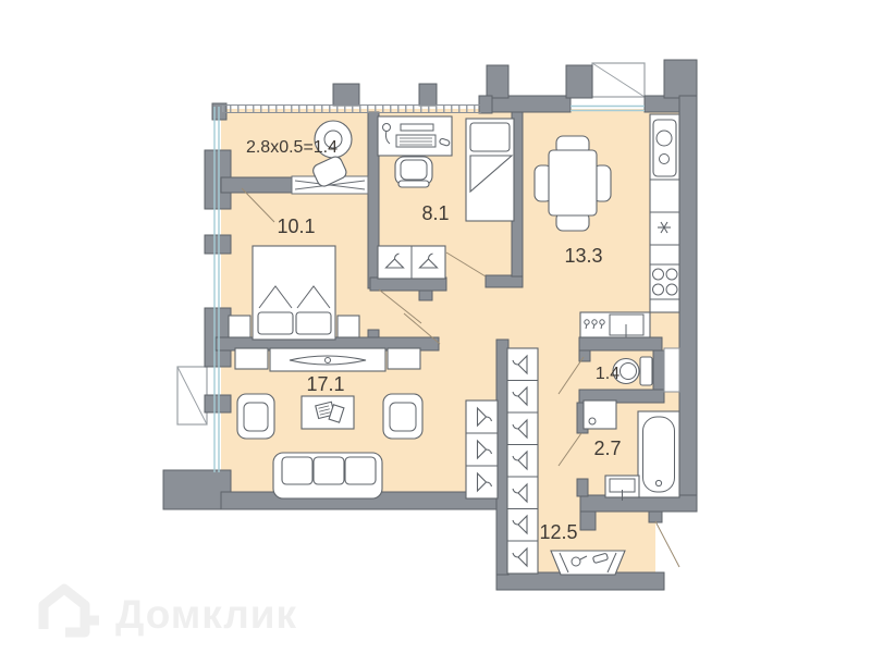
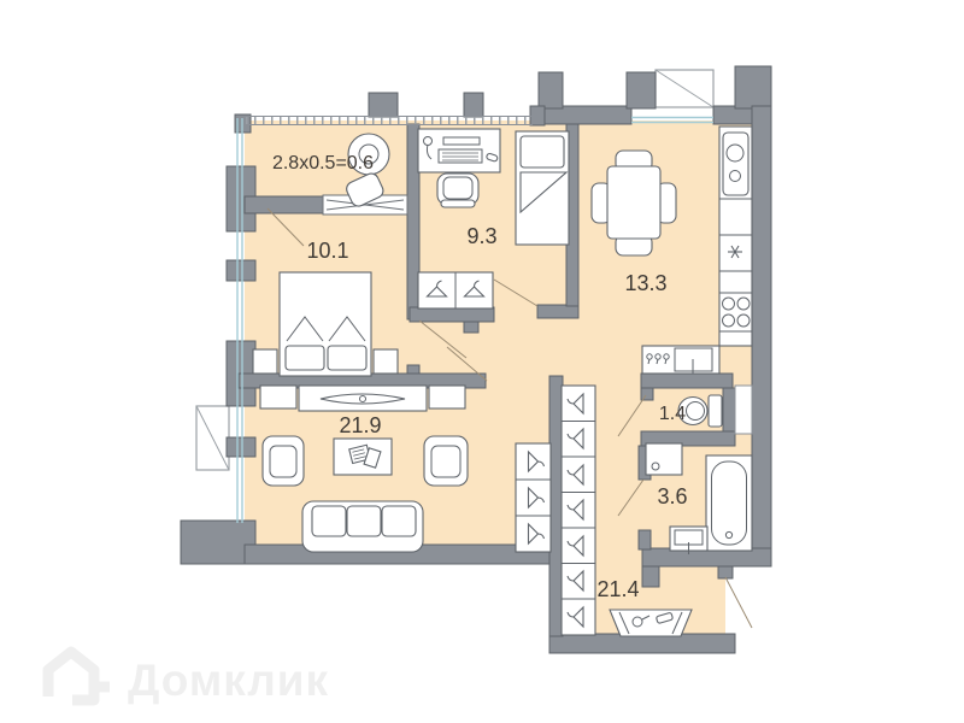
- 2.8x0.5=1.4
+ 2.8x0.5=0.6
  10.1
- 8.1
+ 9.3
  13.3
- 17.1
+ 21.9
  1.4
- 2.7
+ 3.6
- 12.5
+ 21.4
